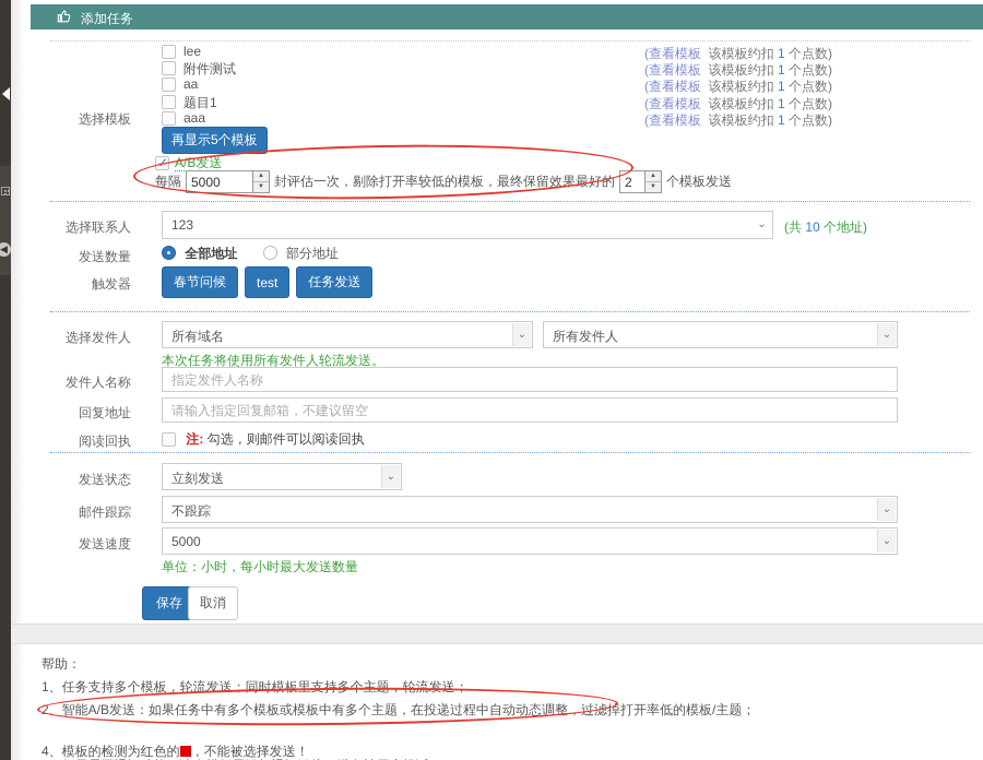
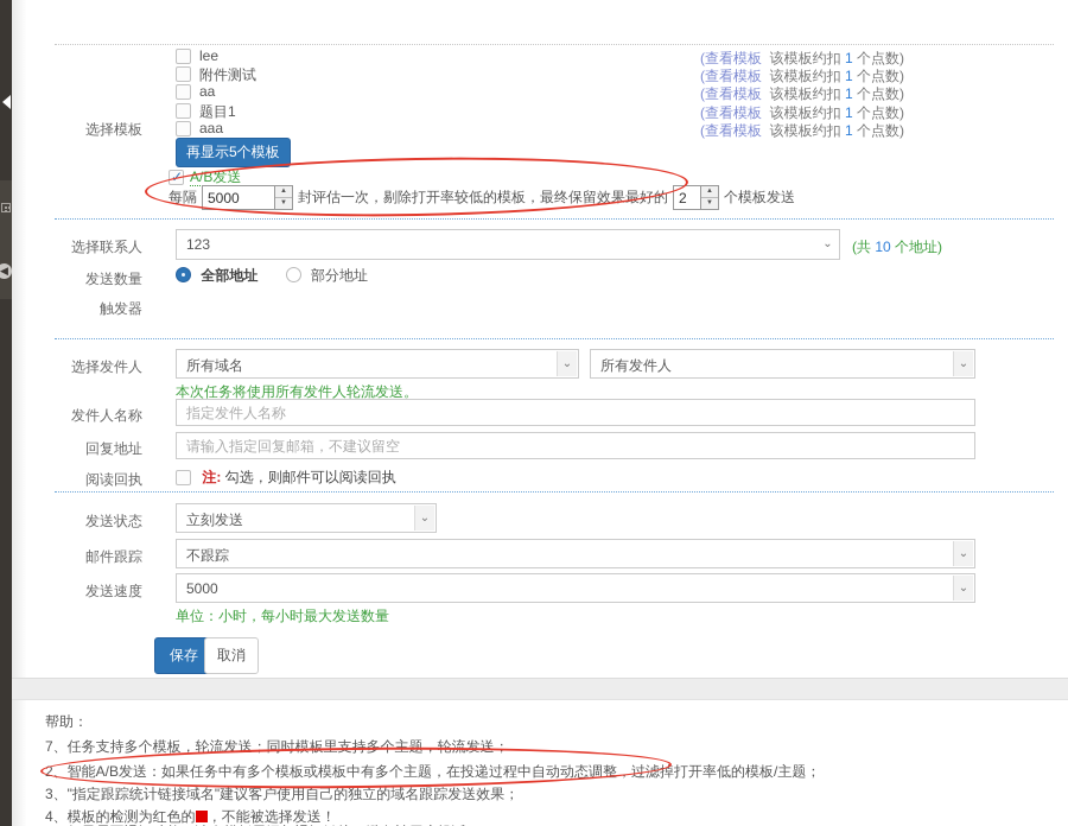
  ◀
- 添加任务
  lee
  (查看模板 该模板约扣 1 个点数)
  附件测试
  (查看模板 该模板约扣 1 个点数)
  aa
  (查看模板 该模板约扣 1 个点数)
  题目1
  (查看模板 该模板约扣 1 个点数)
  aaa
  (查看模板 该模板约扣 1 个点数)
  选择模板
  再显示5个模板
  A/B发送
  每隔
  5000
  封评估一次，剔除打开率较低的模板，最终保留效果最好的
  2
  个模板发送
  选择联系人
  123
  ⌄
  (共 10 个地址)
  发送数量
  全部地址 部分地址
  触发器
- 春节问候
- test
- 任务发送
  选择发件人
  所有域名
  ⌄
  所有发件人
  ⌄
  本次任务将使用所有发件人轮流发送。
  发件人名称
  指定发件人名称
  回复地址
  请输入指定回复邮箱，不建议留空
  阅读回执
  注: 勾选，则邮件可以阅读回执
  发送状态
  立刻发送
  ⌄
  邮件跟踪
  不跟踪
  ⌄
  发送速度
  5000
  ⌄
  单位：小时，每小时最大发送数量
  保存
  取消
  帮助：
- 1、任务支持多个模板，轮流发送；同时模板里支持多个主题，轮流发送；
+ 7、任务支持多个模板，轮流发送；同时模板里支持多个主题，轮流发送；
  2、智能A/B发送：如果任务中有多个模板或模板中有多个主题，在投递过程中自动动态调整，过滤掉打开率低的模板/主题；
+ 3、"指定跟踪统计链接域名"建议客户使用自己的独立的域名跟踪发送效果；
  4、模板的检测为红色的 ，不能被选择发送！
